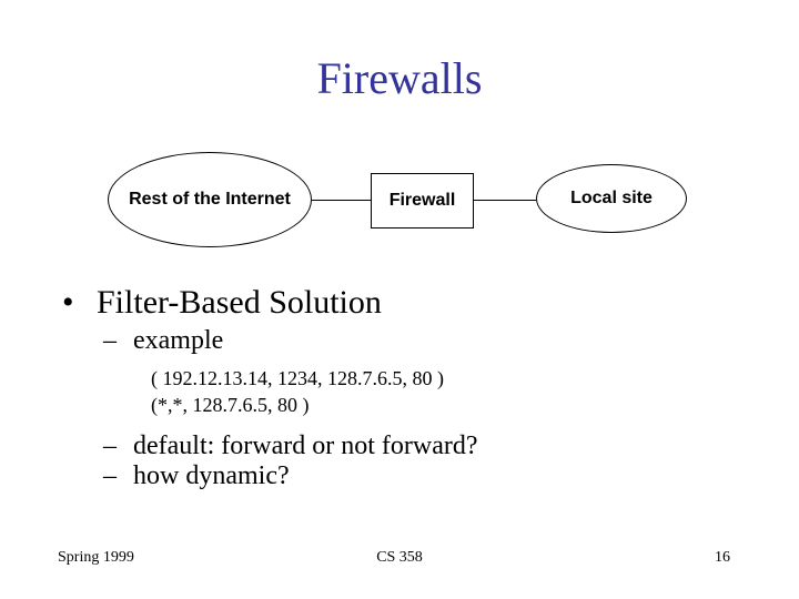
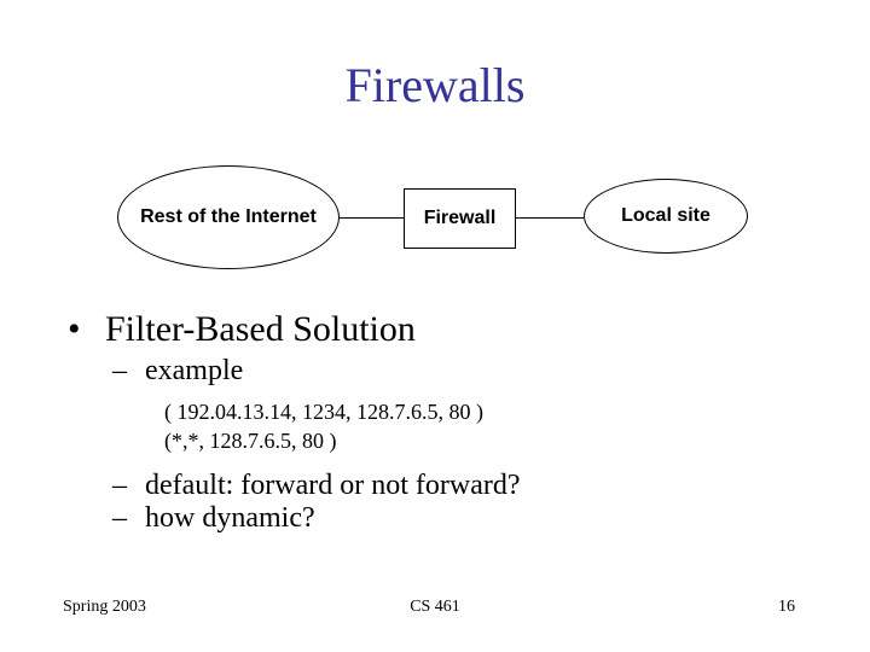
  Firewalls
  Rest of the Internet
  Firewall
  Local site
  • Filter-Based Solution
  – example
- ( 192.12.13.14, 1234, 128.7.6.5, 80 )
+ ( 192.04.13.14, 1234, 128.7.6.5, 80 )
  (*,*, 128.7.6.5, 80 )
  – default: forward or not forward?
  – how dynamic?
- Spring 1999
+ Spring 2003
- CS 358
+ CS 461
  16
